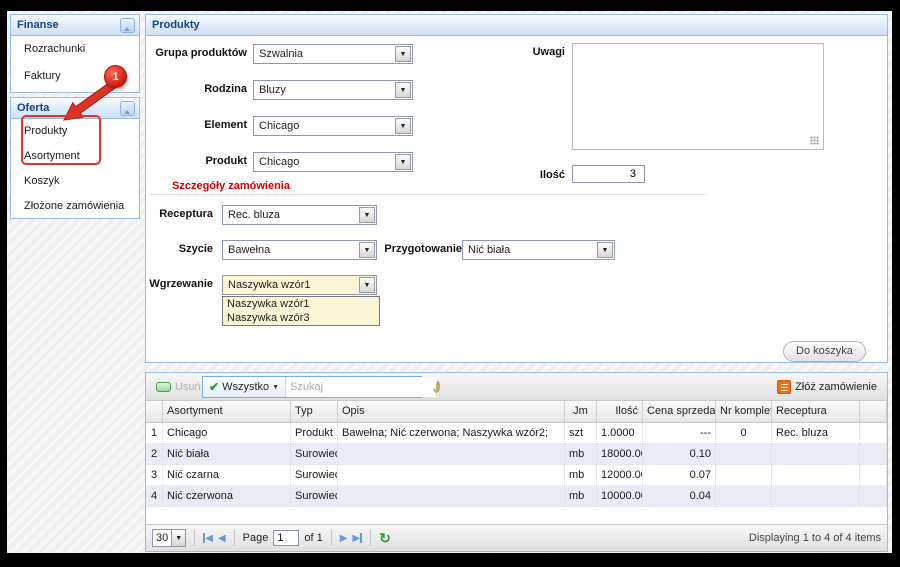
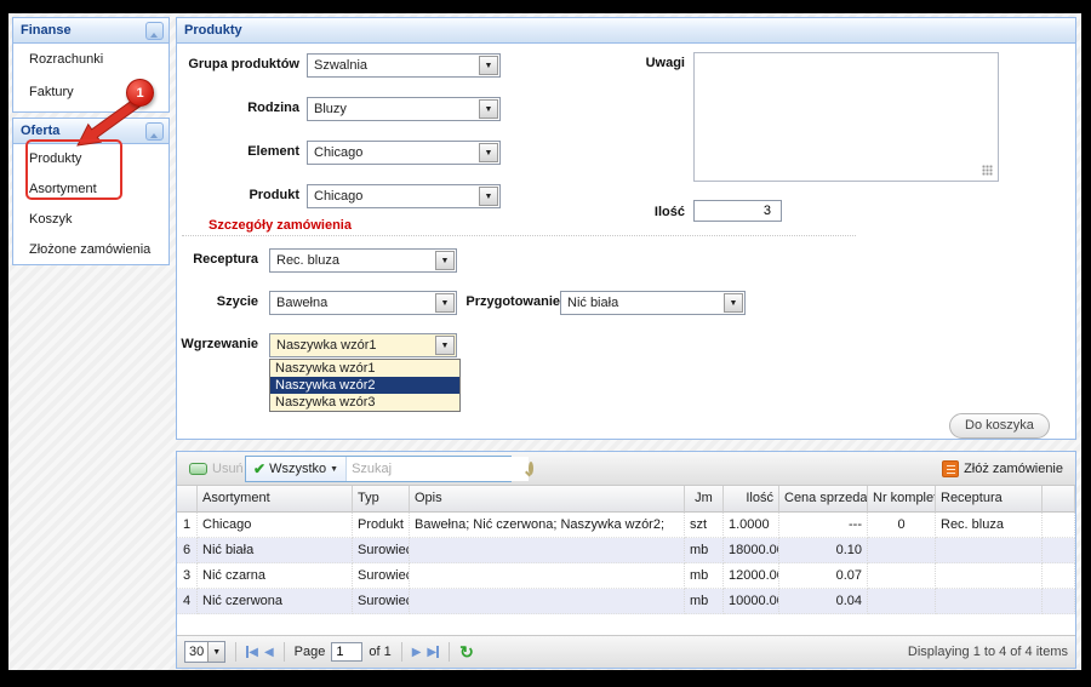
  Finanse
  Rozrachunki
  Faktury
  Oferta
  Produkty
  Asortyment
  Koszyk
  Złożone zamówienia
  Produkty
  Grupa produktów
  Szwalnia
  Rodzina
  Bluzy
  Element
  Chicago
  Produkt
  Chicago
  Uwagi
  Ilość
  3
  Szczegóły zamówienia
  Receptura
  Rec. bluza
  Szycie
  Bawełna
  Przygotowanie
  Nić biała
  Wgrzewanie
  Naszywka wzór1
  Naszywka wzór1
+ Naszywka wzór2
  Naszywka wzór3
  Do koszyka
  Usuń
  ✔
  Wszystko
  Szukaj
  Złóż zamówienie
  Asortyment
  Typ
  Opis
  Jm
  Ilość
  Cena sprzeda
  Nr komple
  Receptura
  1
  Chicago
  Produkt
  Bawełna; Nić czerwona; Naszywka wzór2;
  szt
  1.0000
  ---
  0
  Rec. bluza
- 2
+ 6
  Nić biała
  Surowiec
  mb
  18000.0
  0.10
  3
  Nić czarna
  Surowiec
  mb
  12000.0
  0.07
  4
  Nić czerwona
  Surowiec
  mb
  10000.0
  0.04
  30
  ◀
  ◀
  Page
  1
  of 1
  ▶
  ▶
  ↻
  Displaying 1 to 4 of 4 items
  1
